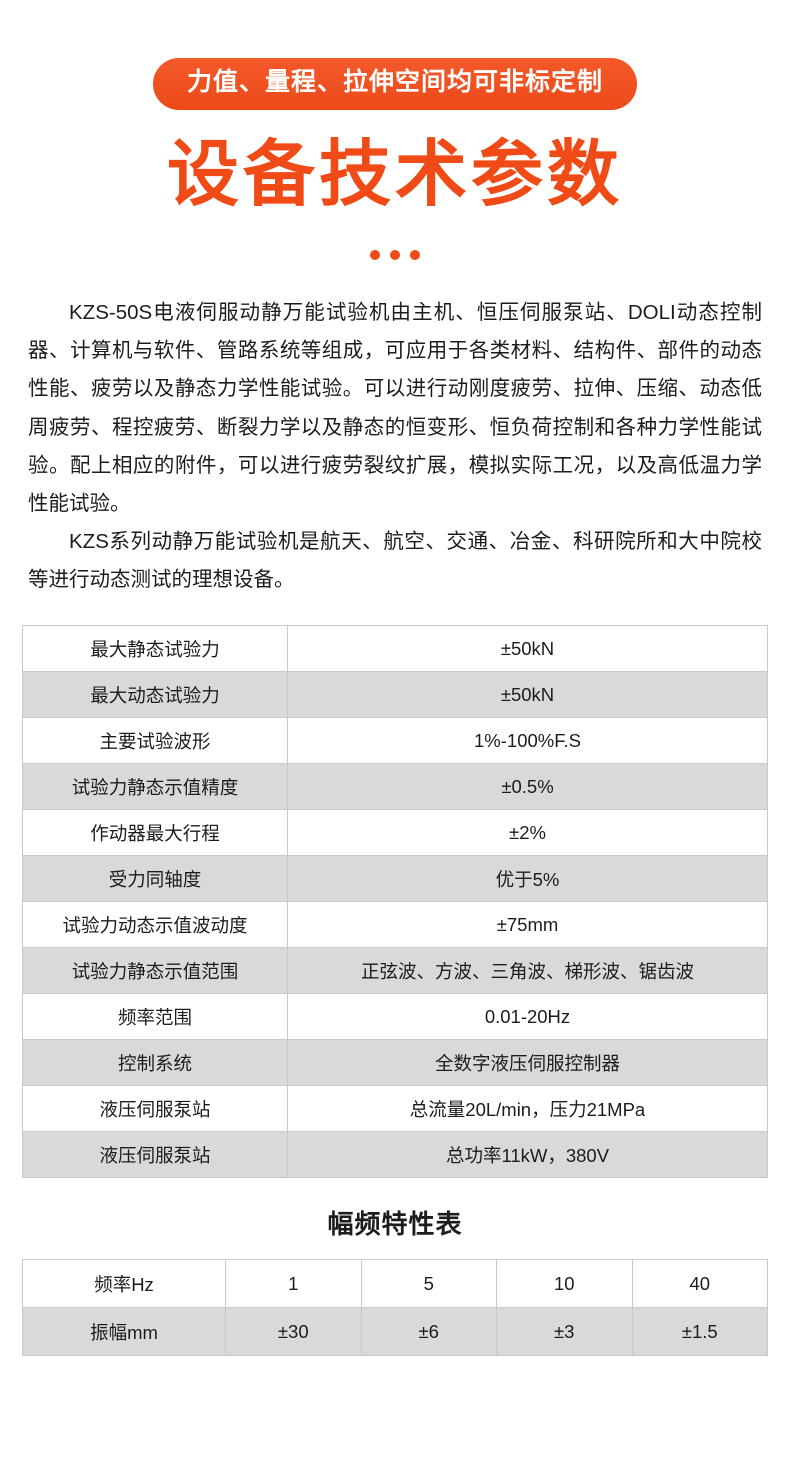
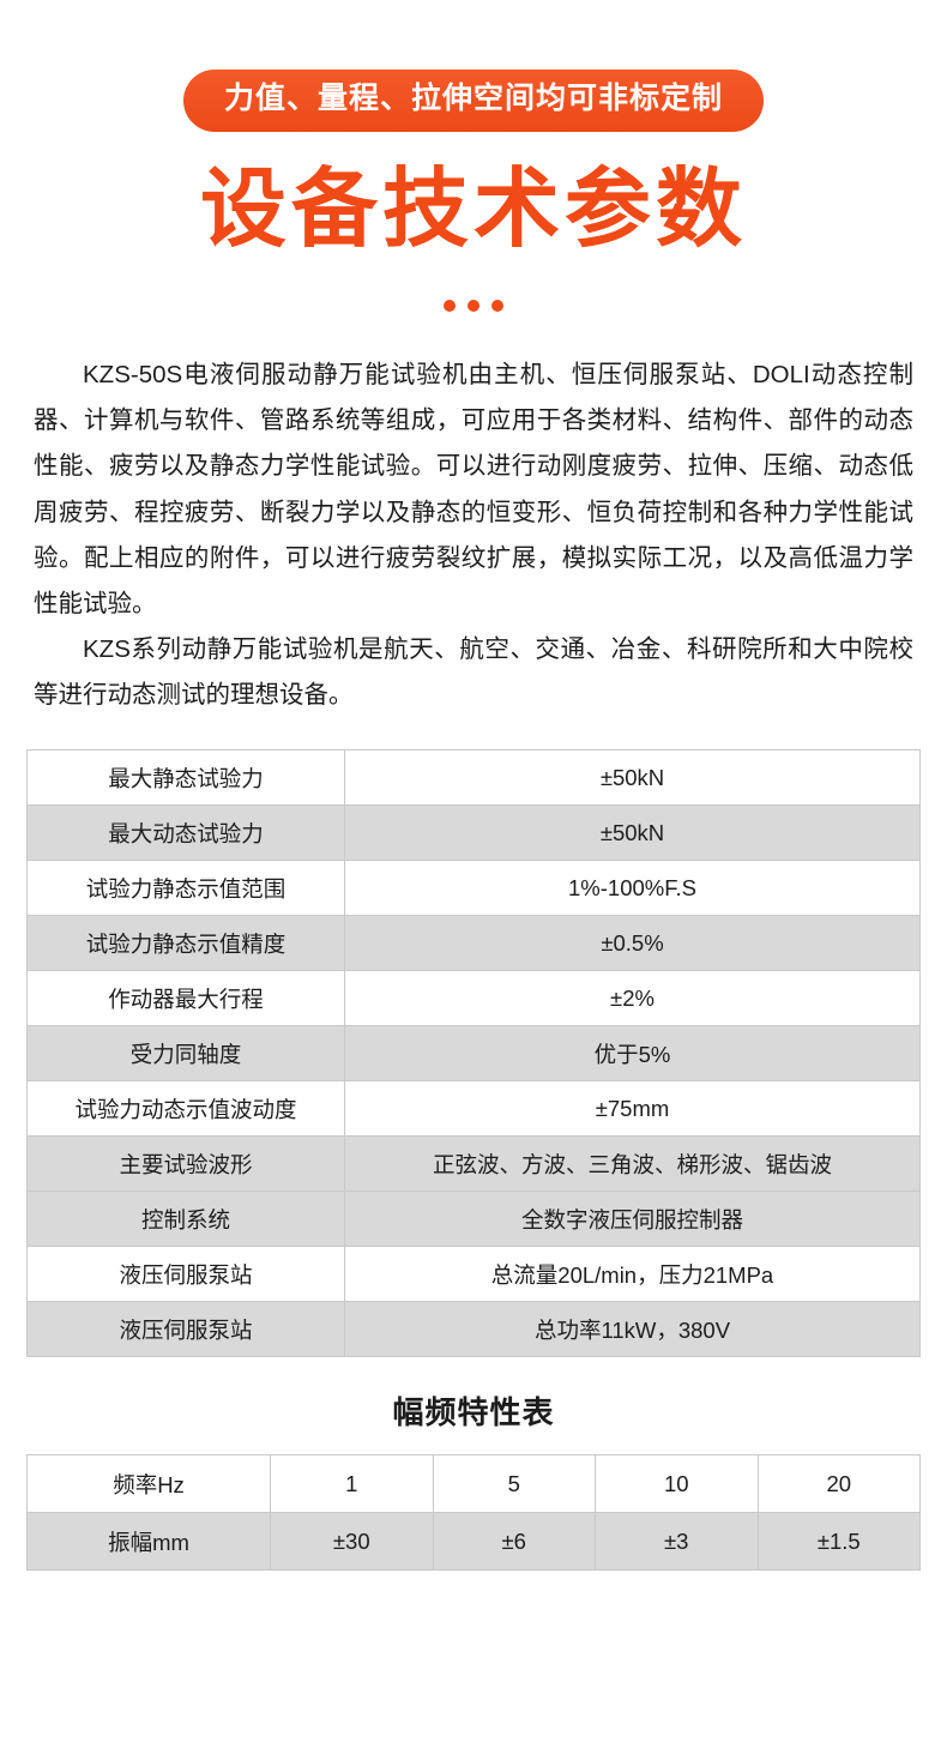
  力值、量程、拉伸空间均可非标定制
  设备技术参数
  KZS-50S电液伺服动静万能试验机由主机、恒压伺服泵站、DOLI动态控制器、计算机与软件、管路系统等组成，可应用于各类材料、结构件、部件的动态性能、疲劳以及静态力学性能试验。可以进行动刚度疲劳、拉伸、压缩、动态低周疲劳、程控疲劳、断裂力学以及静态的恒变形、恒负荷控制和各种力学性能试验。配上相应的附件，可以进行疲劳裂纹扩展，模拟实际工况，以及高低温力学性能试验。
  KZS系列动静万能试验机是航天、航空、交通、冶金、科研院所和大中院校等进行动态测试的理想设备。
  最大静态试验力	±50kN
  最大动态试验力	±50kN
- 主要试验波形	1%-100%F.S
+ 试验力静态示值范围	1%-100%F.S
  试验力静态示值精度	±0.5%
  作动器最大行程	±2%
  受力同轴度	优于5%
  试验力动态示值波动度	±75mm
- 试验力静态示值范围	正弦波、方波、三角波、梯形波、锯齿波
+ 主要试验波形	正弦波、方波、三角波、梯形波、锯齿波
- 频率范围	0.01-20Hz
  控制系统	全数字液压伺服控制器
  液压伺服泵站	总流量20L/min，压力21MPa
  液压伺服泵站	总功率11kW，380V
  幅频特性表
- 频率Hz	1	5	10	40
+ 频率Hz	1	5	10	20
  振幅mm	±30	±6	±3	±1.5
